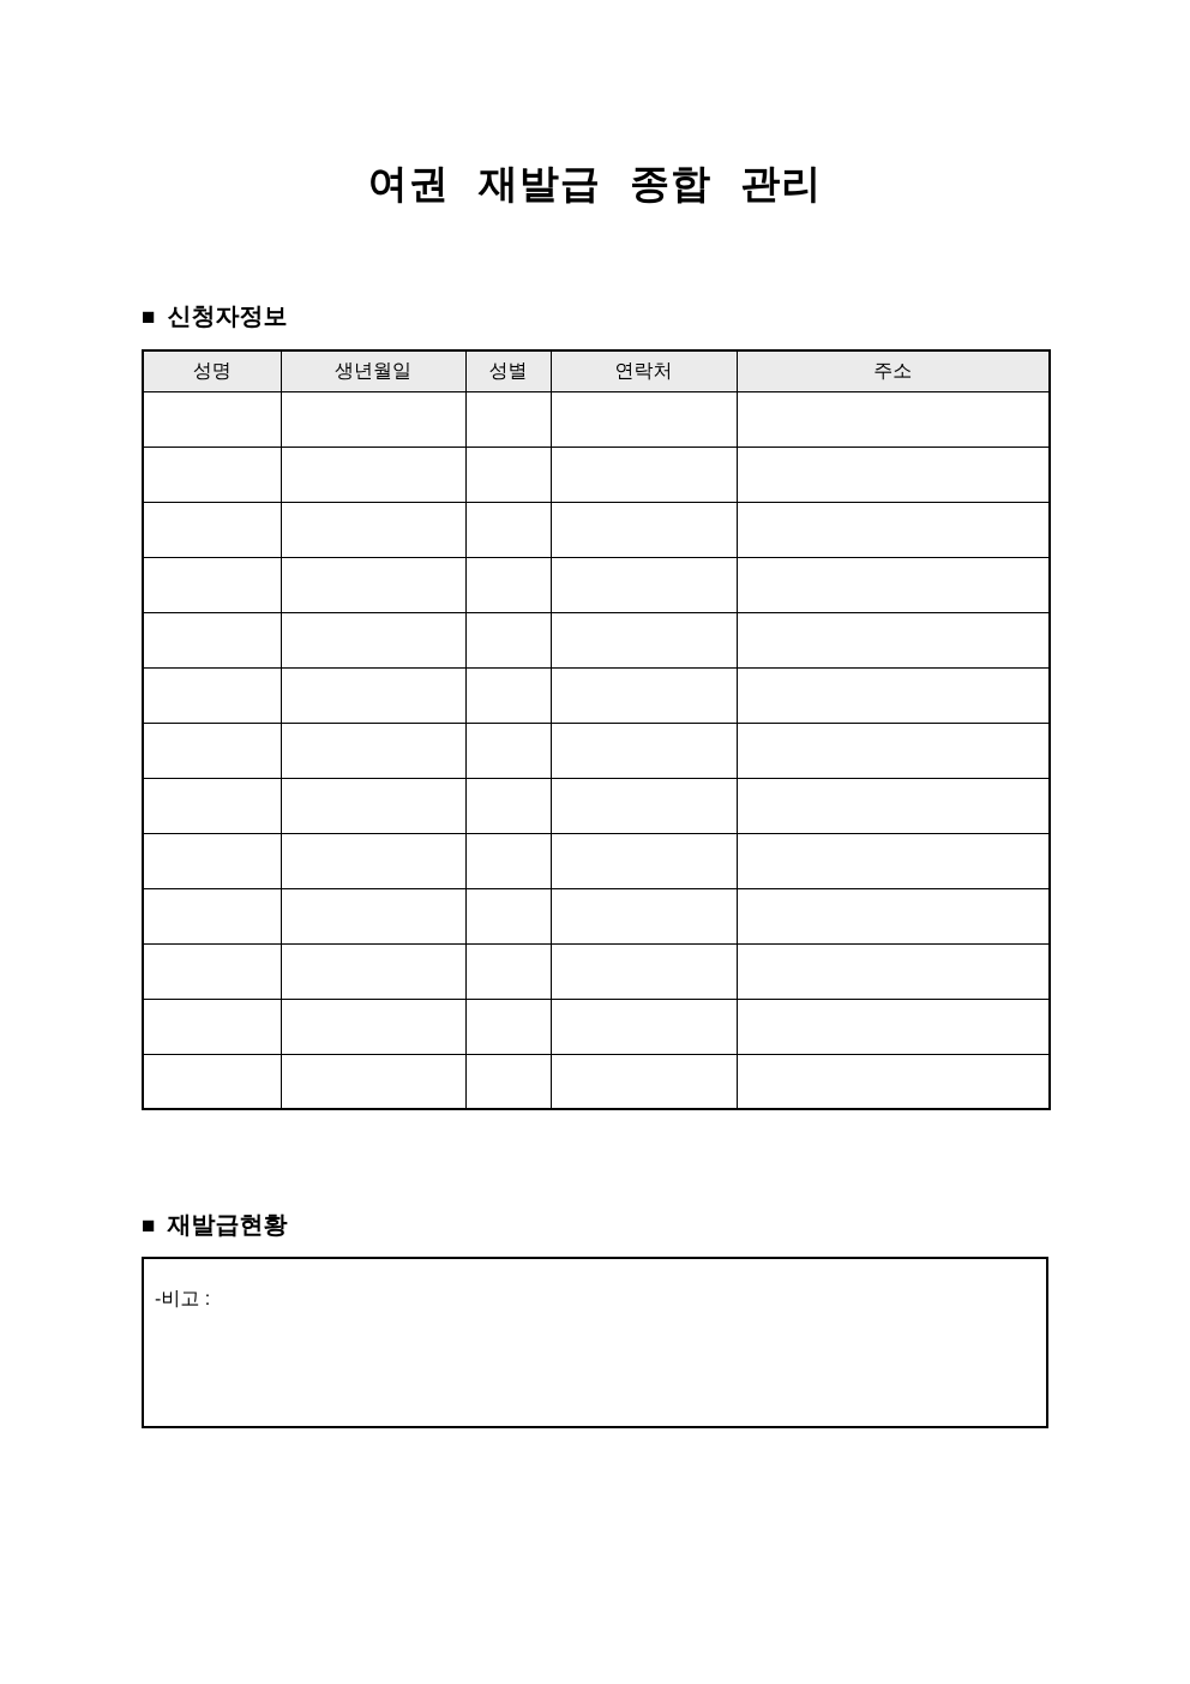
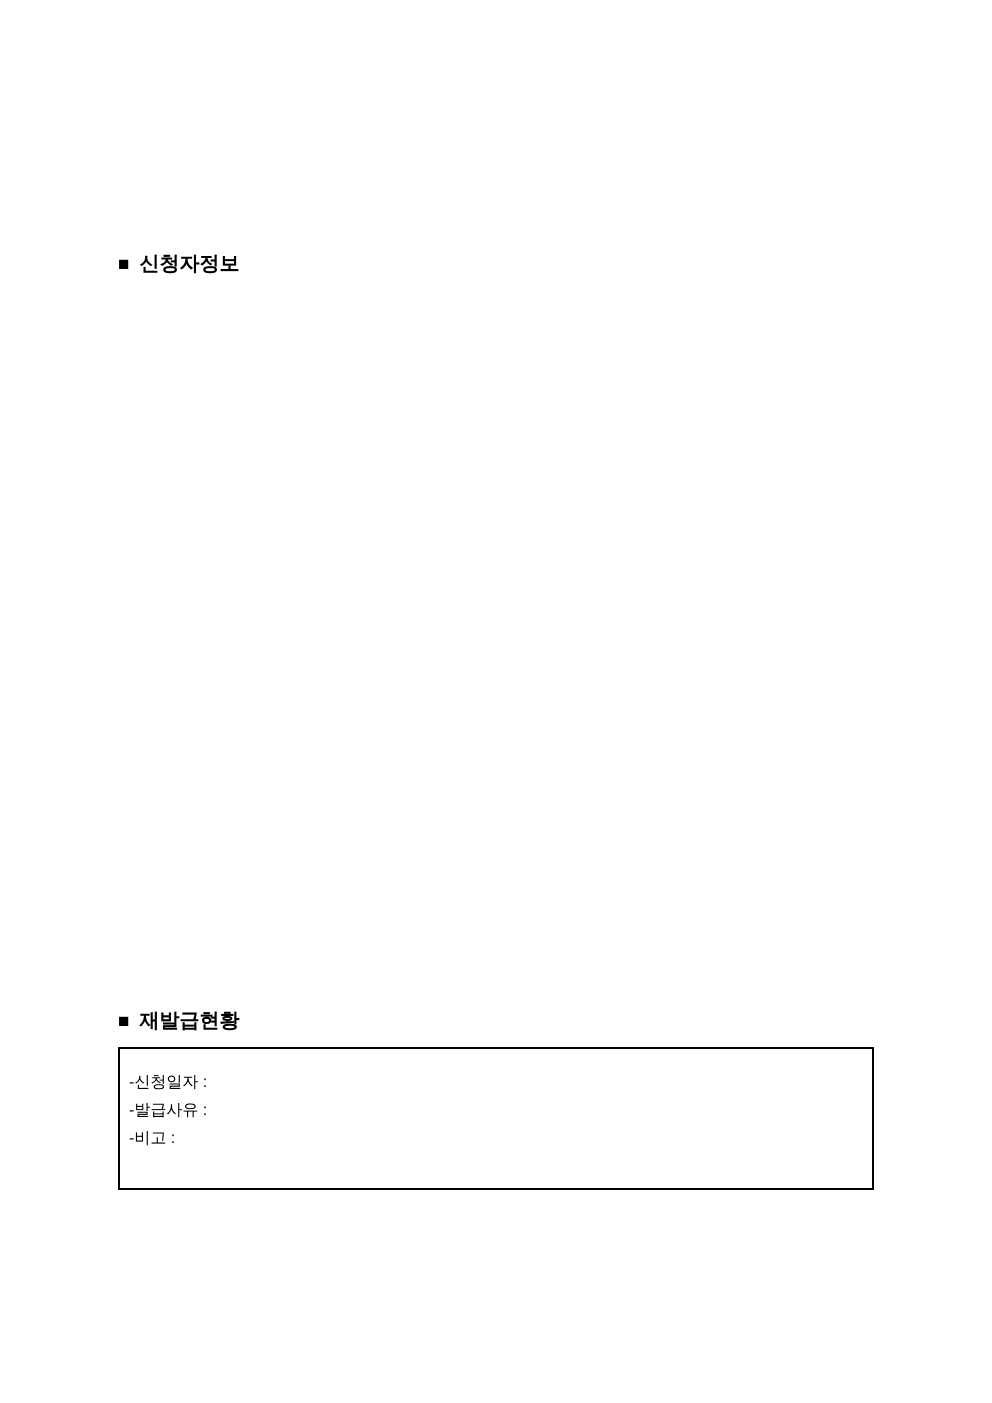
- 여권 재발급 종합 관리
  ■ 신청자정보
- 성명	생년월일	성별	연락처	주소
  ■ 재발급현황
+ -신청일자 :
+ -발급사유 :
  -비고 :
